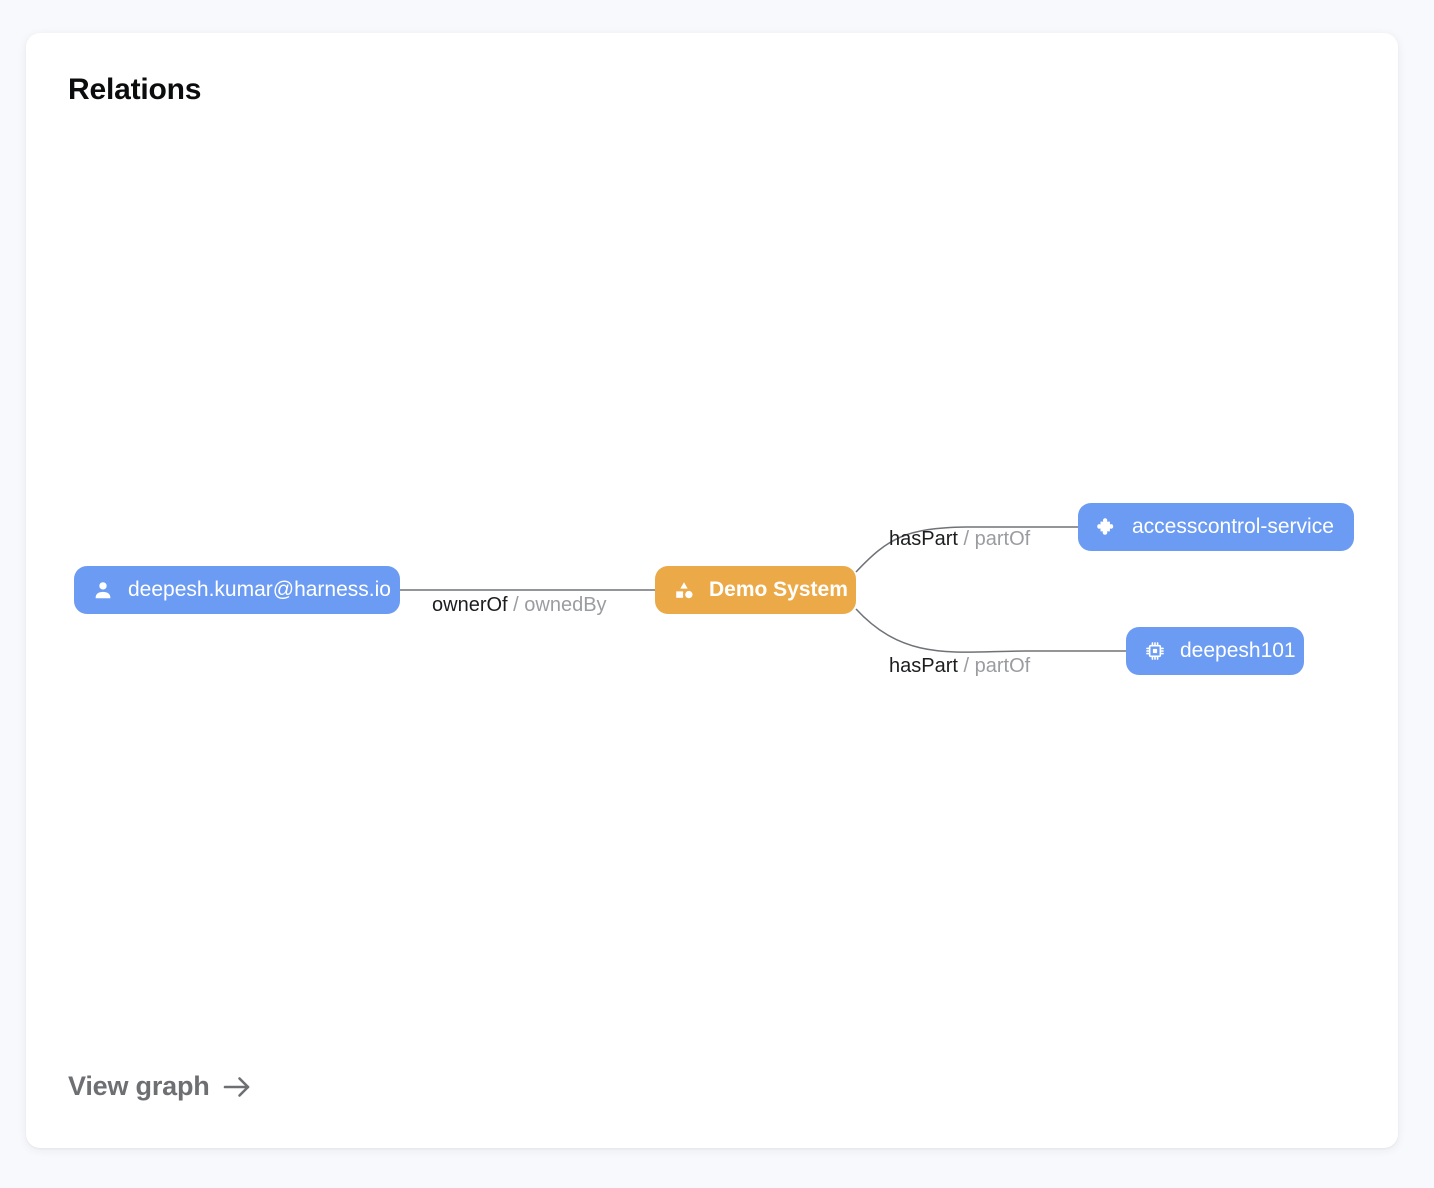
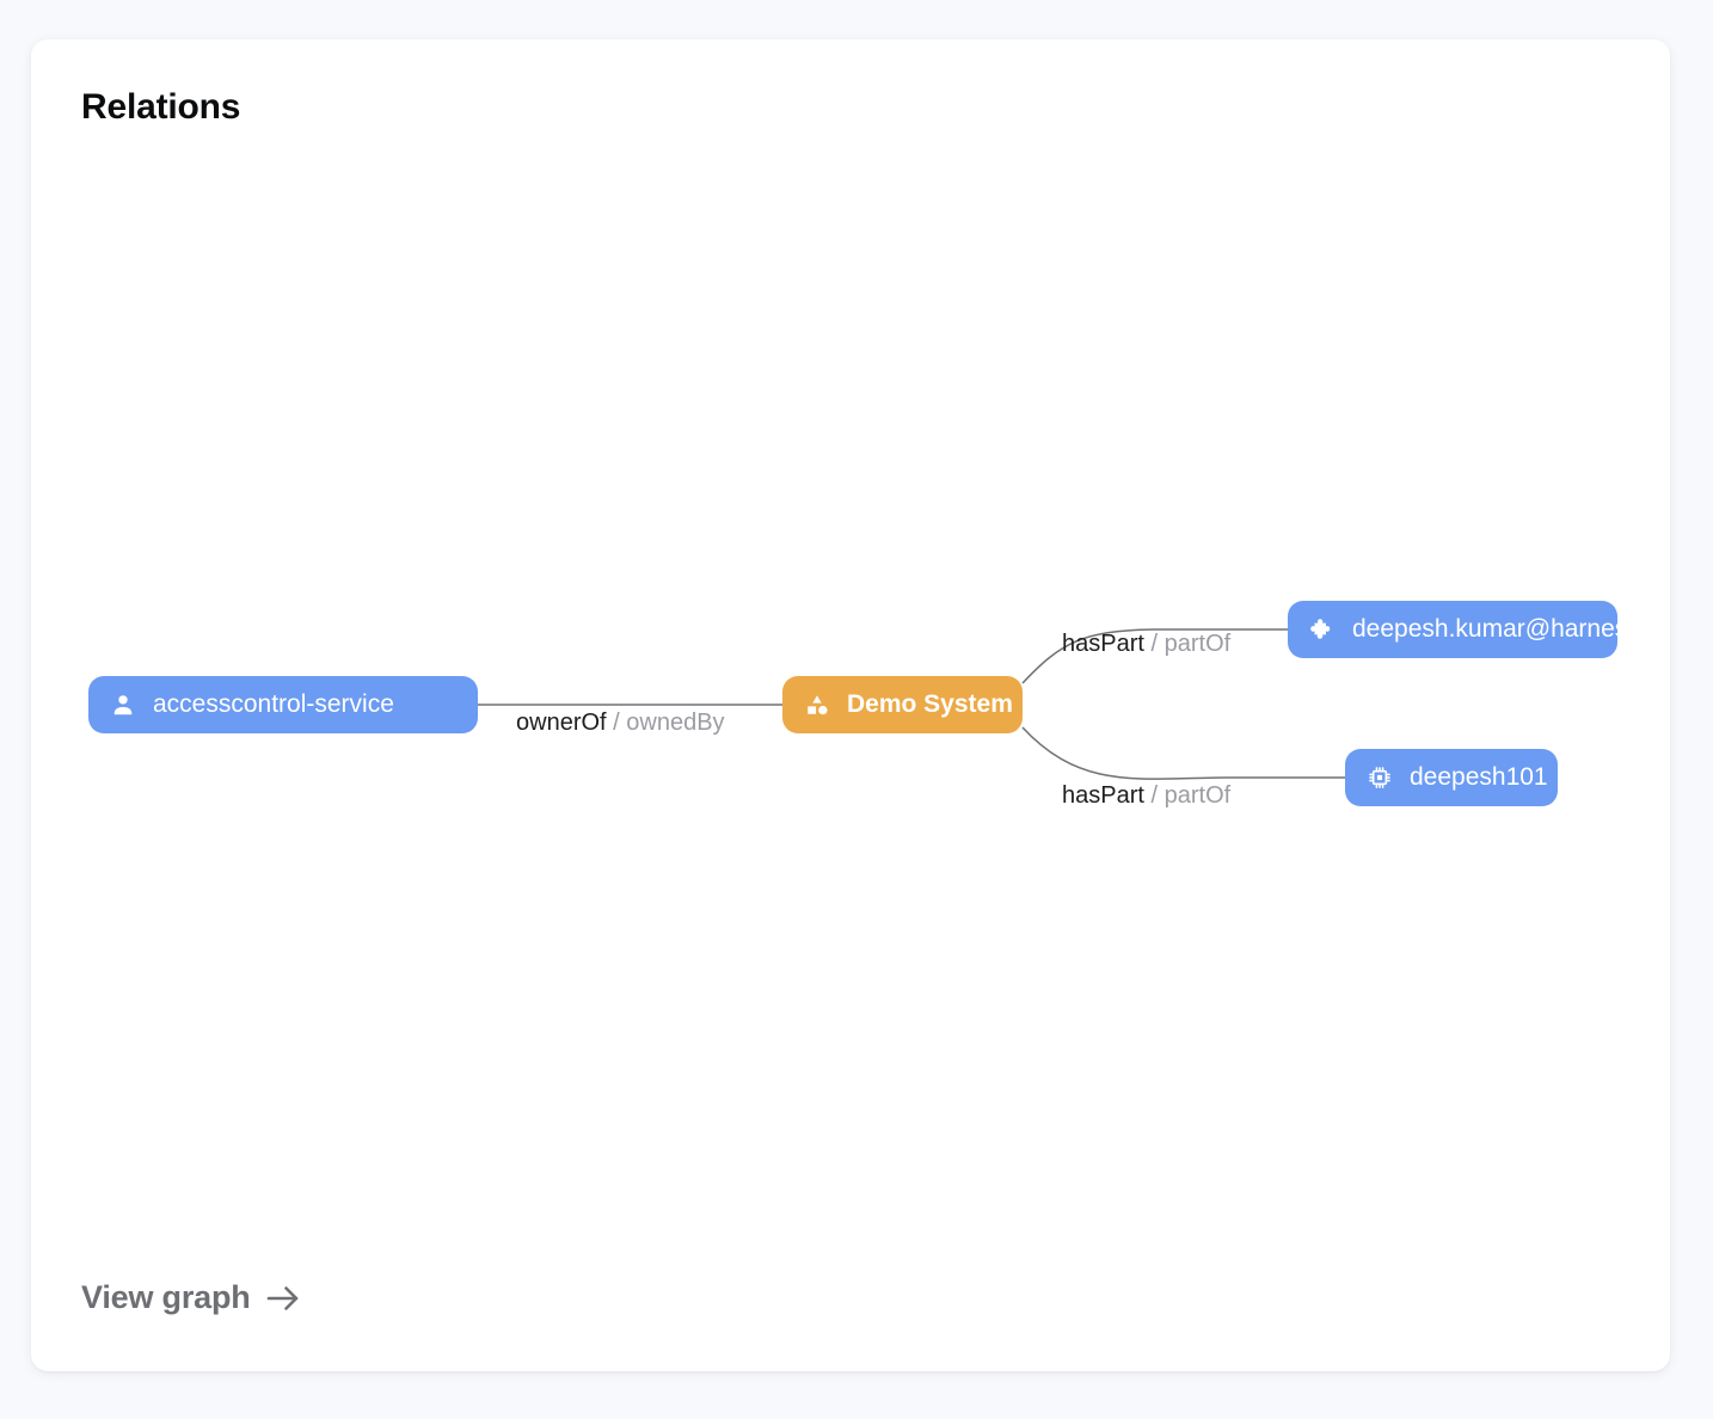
  Relations
- deepesh.kumar@harness.io
+ accesscontrol-service
  Demo System
- accesscontrol-service
+ deepesh.kumar@harness.io
  deepesh101
  ownerOf / ownedBy
  hasPart / partOf
  hasPart / partOf
  View graph
